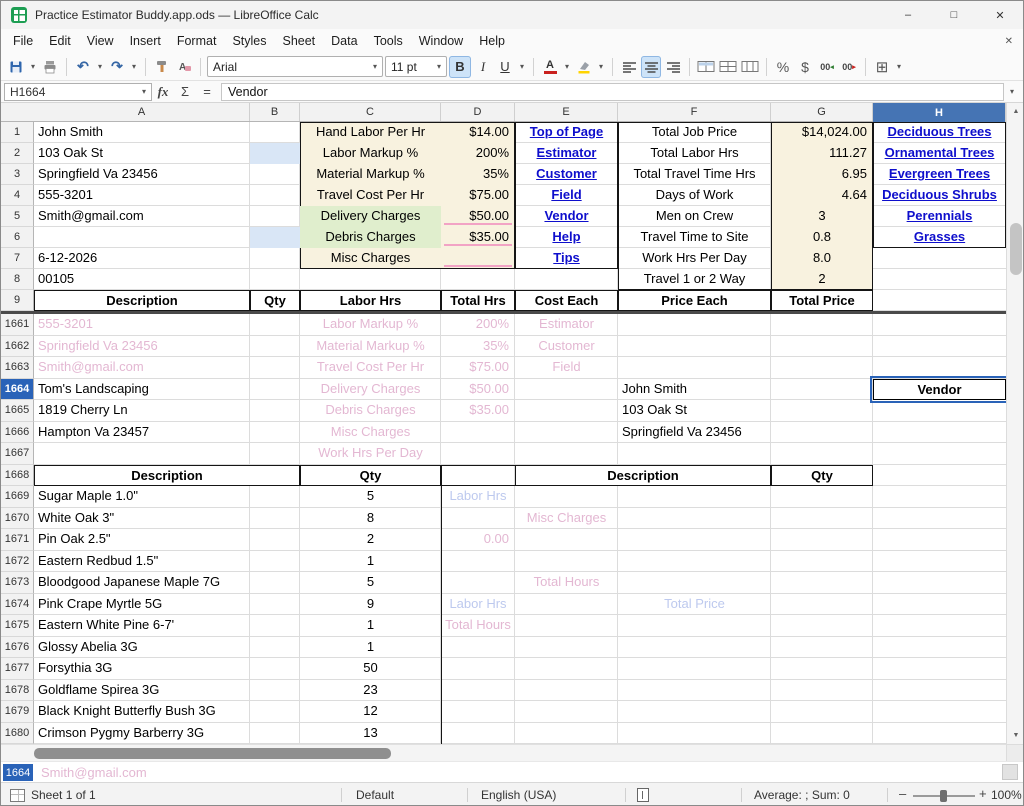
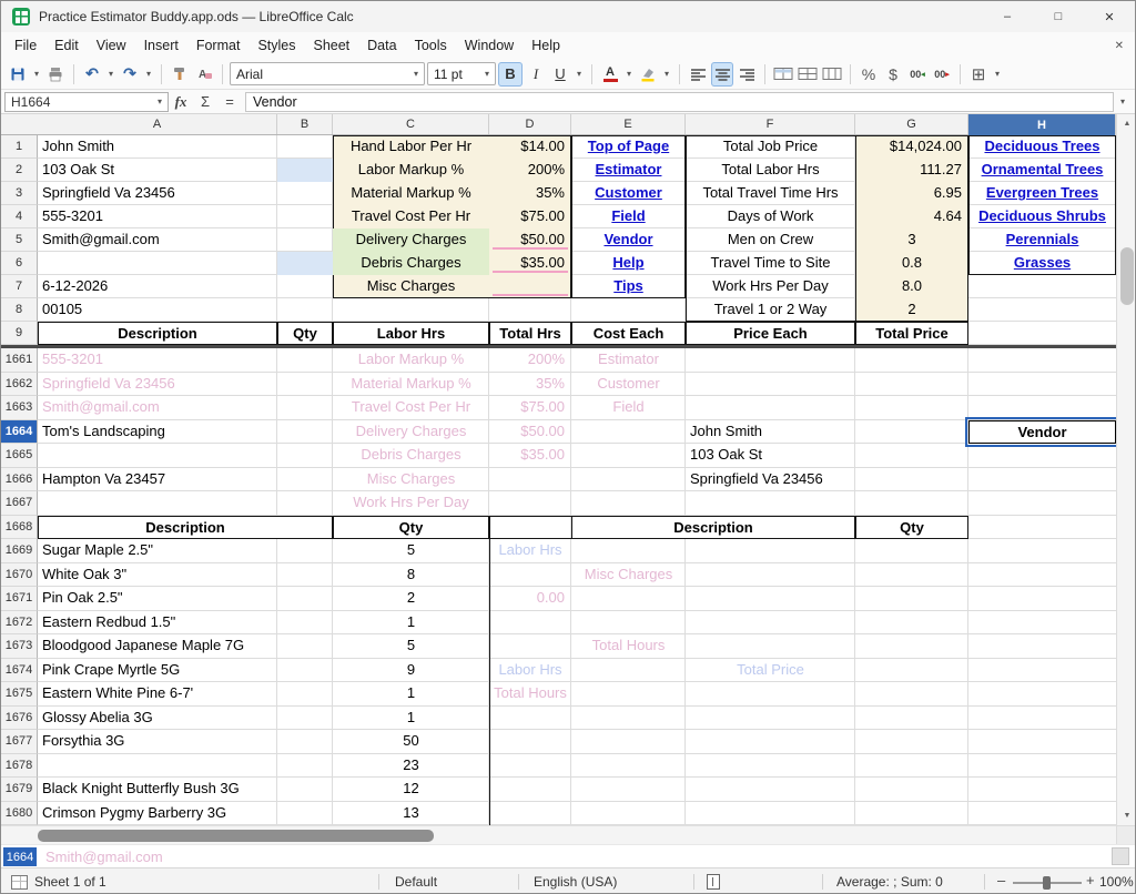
  Practice Estimator Buddy.app.ods — LibreOffice Calc
  –
  □
  ✕
  File
  Edit
  View
  Insert
  Format
  Styles
  Sheet
  Data
  Tools
  Window
  Help
  ✕
  ▾
  ↶
  ▾
  ↷
  ▾
  A
  Arial
  ▾
  11 pt
  ▾
  B
  I
  U
  ▾
  A
  ▾
  ▾
  %
  $
  00
  00
  ⊞
  ▾
  H1664
  ▾
  fx
  Σ
  =
  Vendor
  ▾
  A
  B
  C
  D
  E
  F
  G
  H
  1
  2
  3
  4
  5
  6
  7
  8
  9
  John Smith
  Hand Labor Per Hr
  $14.00
  Top of Page
  Total Job Price
  $14,024.00
  Deciduous Trees
  103 Oak St
  Labor Markup %
  200%
  Estimator
  Total Labor Hrs
  111.27
  Ornamental Trees
  Springfield Va 23456
  Material Markup %
  35%
  Customer
  Total Travel Time Hrs
  6.95
  Evergreen Trees
  555-3201
  Travel Cost Per Hr
  $75.00
  Field
  Days of Work
  4.64
  Deciduous Shrubs
  Smith@gmail.com
  Delivery Charges
  $50.00
  Vendor
  Men on Crew
  3
  Perennials
  Debris Charges
  $35.00
  Help
  Travel Time to Site
  0.8
  Grasses
  6-12-2026
  Misc Charges
  Tips
  Work Hrs Per Day
  8.0
  00105
  Travel 1 or 2 Way
  2
  Description
  Qty
  Labor Hrs
  Total Hrs
  Cost Each
  Price Each
  Total Price
  1661
  1662
  1663
  1664
  1665
  1666
  1667
  1668
  1669
  1670
  1671
  1672
  1673
  1674
  1675
  1676
  1677
  1678
  1679
  1680
  555-3201
  Labor Markup %
  200%
  Estimator
  Springfield Va 23456
  Material Markup %
  35%
  Customer
  Smith@gmail.com
  Travel Cost Per Hr
  $75.00
  Field
  Tom's Landscaping
  Delivery Charges
  $50.00
  John Smith
  Vendor
- 1819 Cherry Ln
  Debris Charges
  $35.00
  103 Oak St
  Hampton Va 23457
  Misc Charges
  Springfield Va 23456
  Work Hrs Per Day
  Description
  Qty
  Description
  Qty
- Sugar Maple 1.0"
+ Sugar Maple 2.5"
  5
  Labor Hrs
  White Oak 3"
  8
  Misc Charges
  Pin Oak 2.5"
  2
  0.00
  Eastern Redbud 1.5"
  1
  Bloodgood Japanese Maple 7G
  5
  Total Hours
  Pink Crape Myrtle 5G
  9
  Labor Hrs
  Total Price
  Eastern White Pine 6-7'
  1
  Total Hours
  Glossy Abelia 3G
  1
  Forsythia 3G
  50
- Goldflame Spirea 3G
  23
  Black Knight Butterfly Bush 3G
  12
  Crimson Pygmy Barberry 3G
  13
  1664
  Smith@gmail.com
  Sheet 1 of 1
  Default
  English (USA)
  Average: ; Sum: 0
  –
  +
  100%
